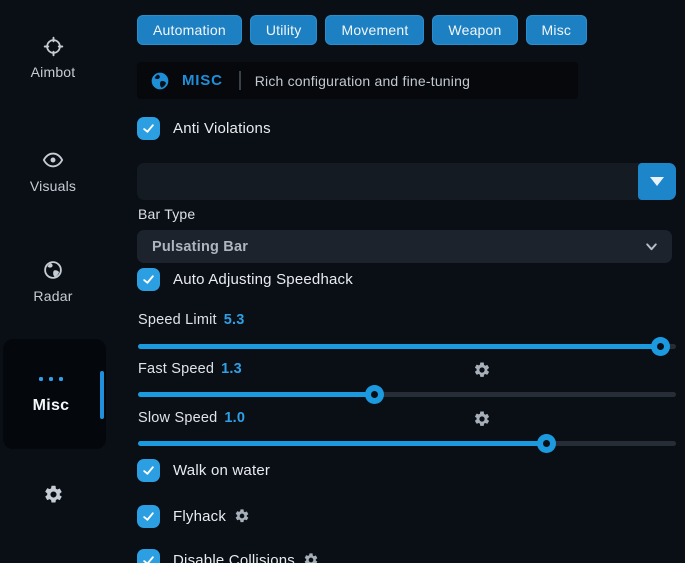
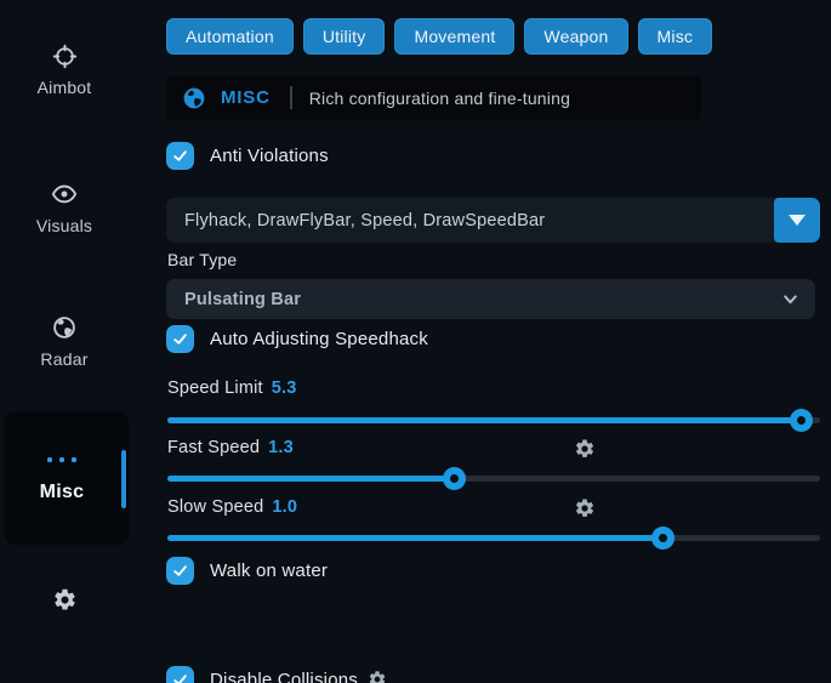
  Aimbot
  Visuals
  Radar
  Misc
  Automation
  Utility
  Movement
  Weapon
  Misc
  MISC
  Rich configuration and fine-tuning
  Anti Violations
+ Flyhack, DrawFlyBar, Speed, DrawSpeedBar
  Bar Type
  Pulsating Bar
  Auto Adjusting Speedhack
  Speed Limit 5.3
  Fast Speed 1.3
  Slow Speed 1.0
  Walk on water
- Flyhack
  Disable Collisions
